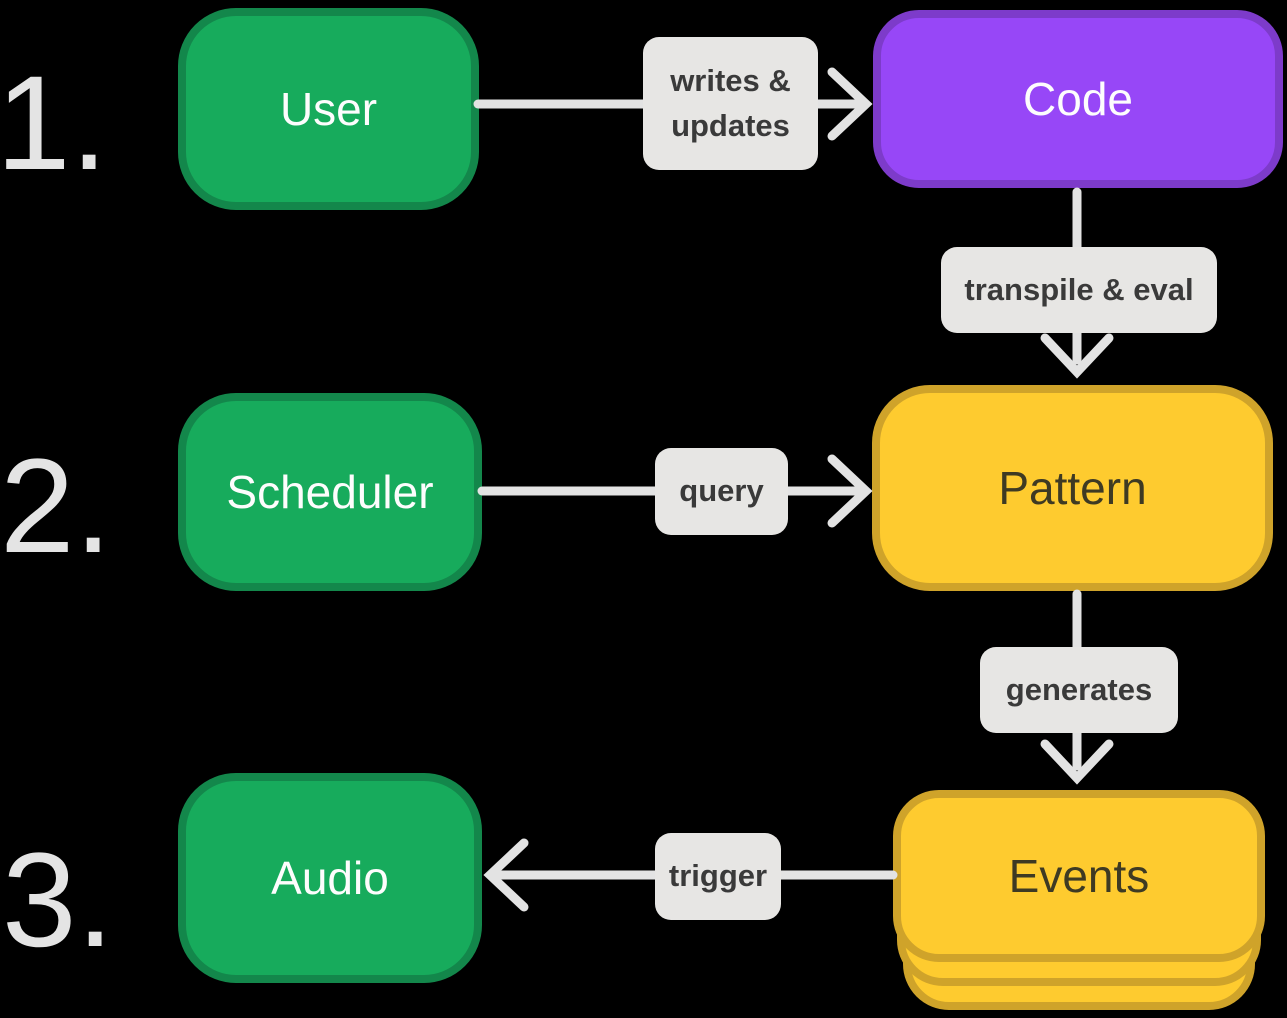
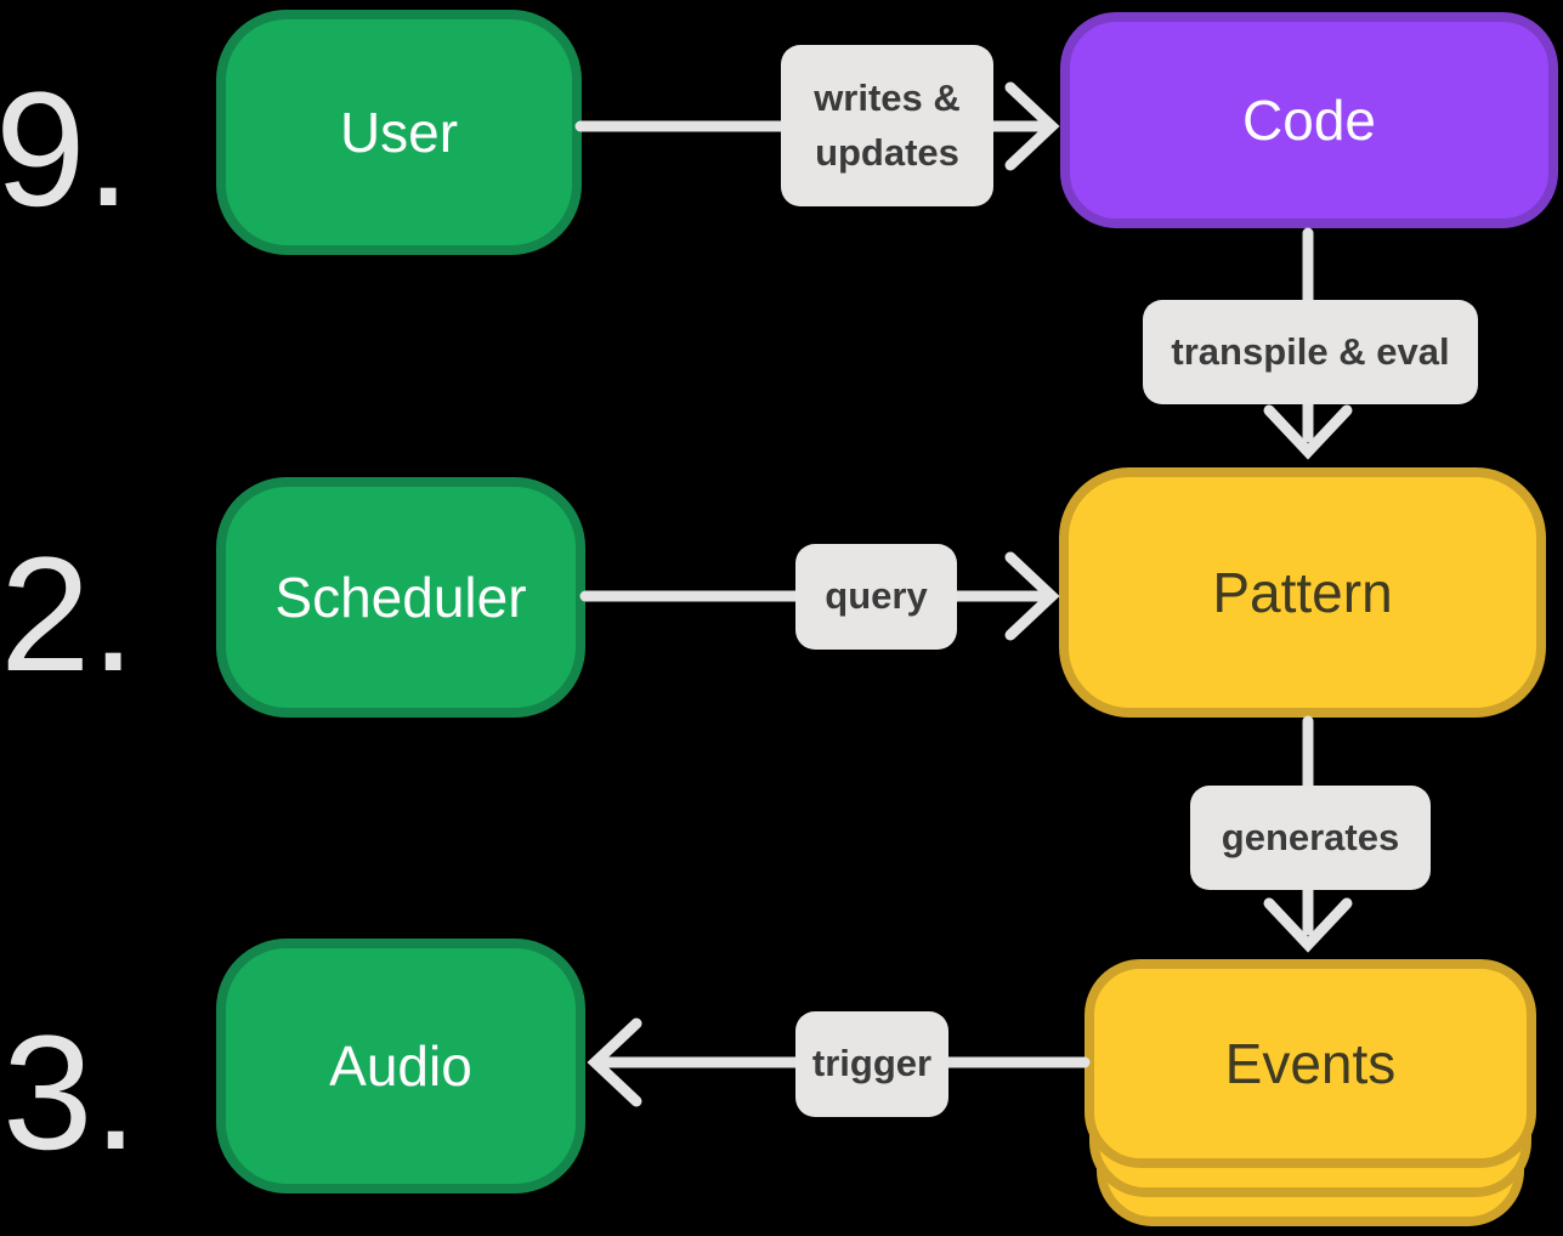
- 1.
+ 9.
  2.
  3.
  User
  Code
  Scheduler
  Pattern
  Audio
  Events
  writes & updates
  transpile & eval
  query
  generates
  trigger
